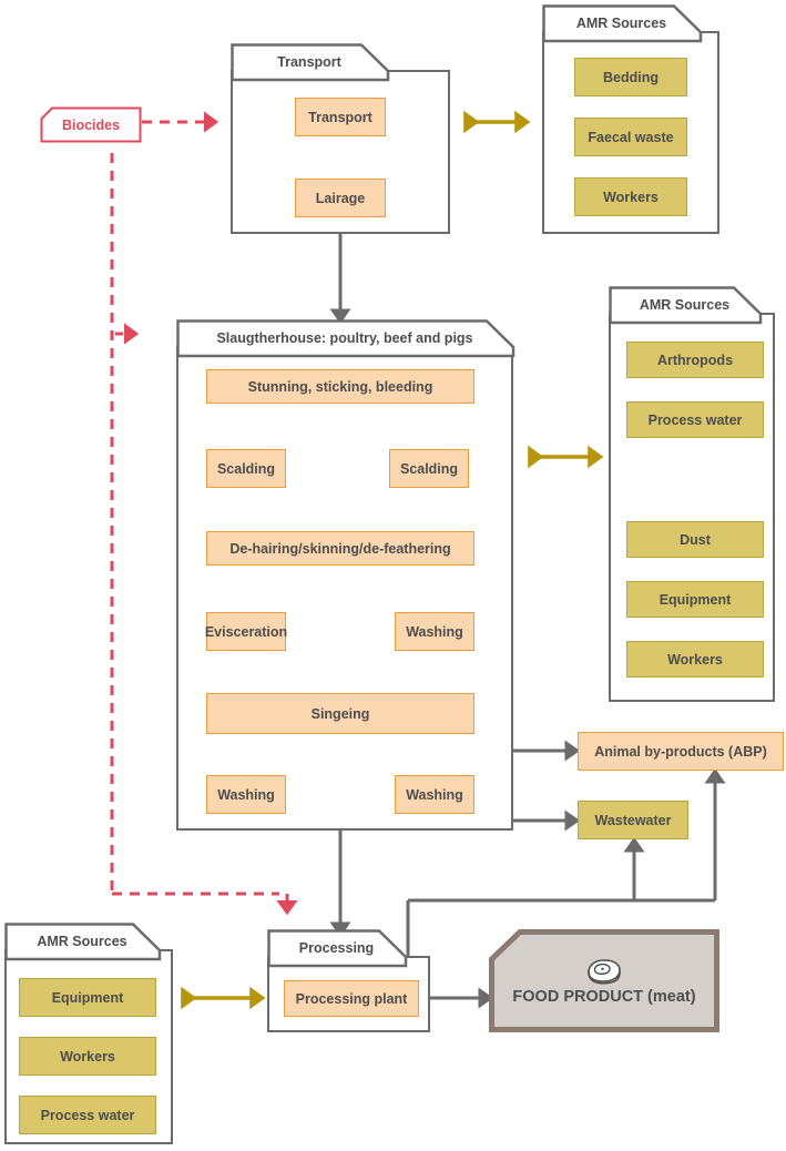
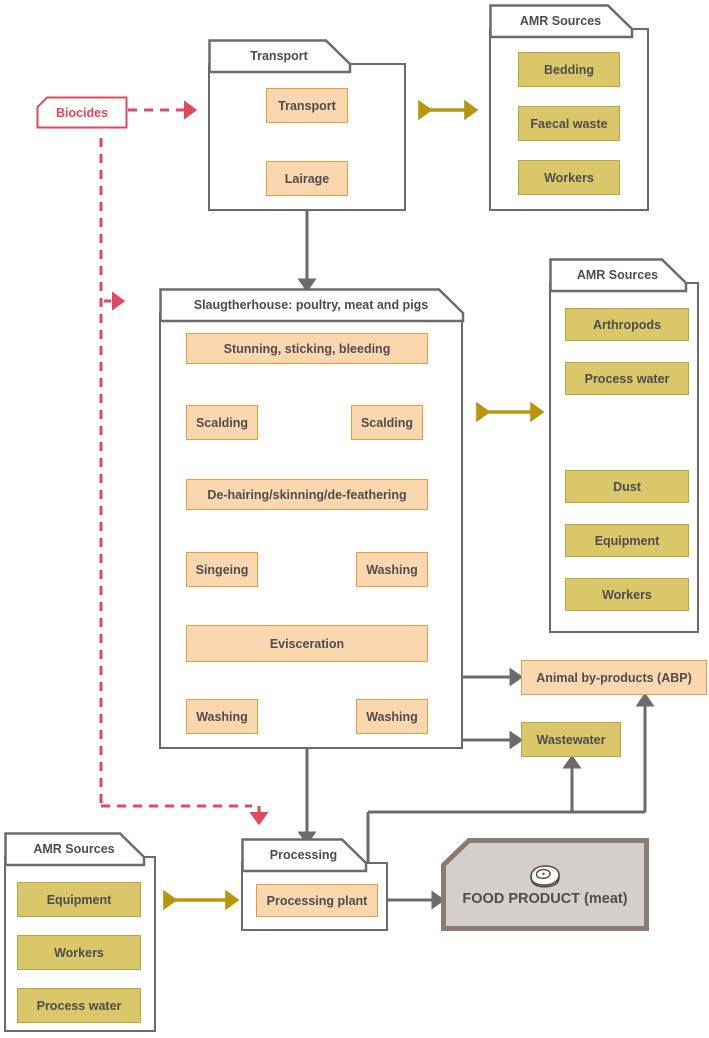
  Biocides
  Transport
  Transport
  Lairage
  AMR Sources
  Bedding
  Faecal waste
  Workers
- Slaugtherhouse: poultry, beef and pigs
+ Slaugtherhouse: poultry, meat and pigs
  Stunning, sticking, bleeding
  Scalding
  Scalding
  De-hairing/skinning/de-feathering
- Evisceration
+ Singeing
  Washing
- Singeing
+ Evisceration
  Washing
  Washing
  AMR Sources
  Arthropods
  Process water
  Dust
  Equipment
  Workers
  Animal by-products (ABP)
  Wastewater
  AMR Sources
  Equipment
  Workers
  Process water
  Processing
  Processing plant
  FOOD PRODUCT (meat)
